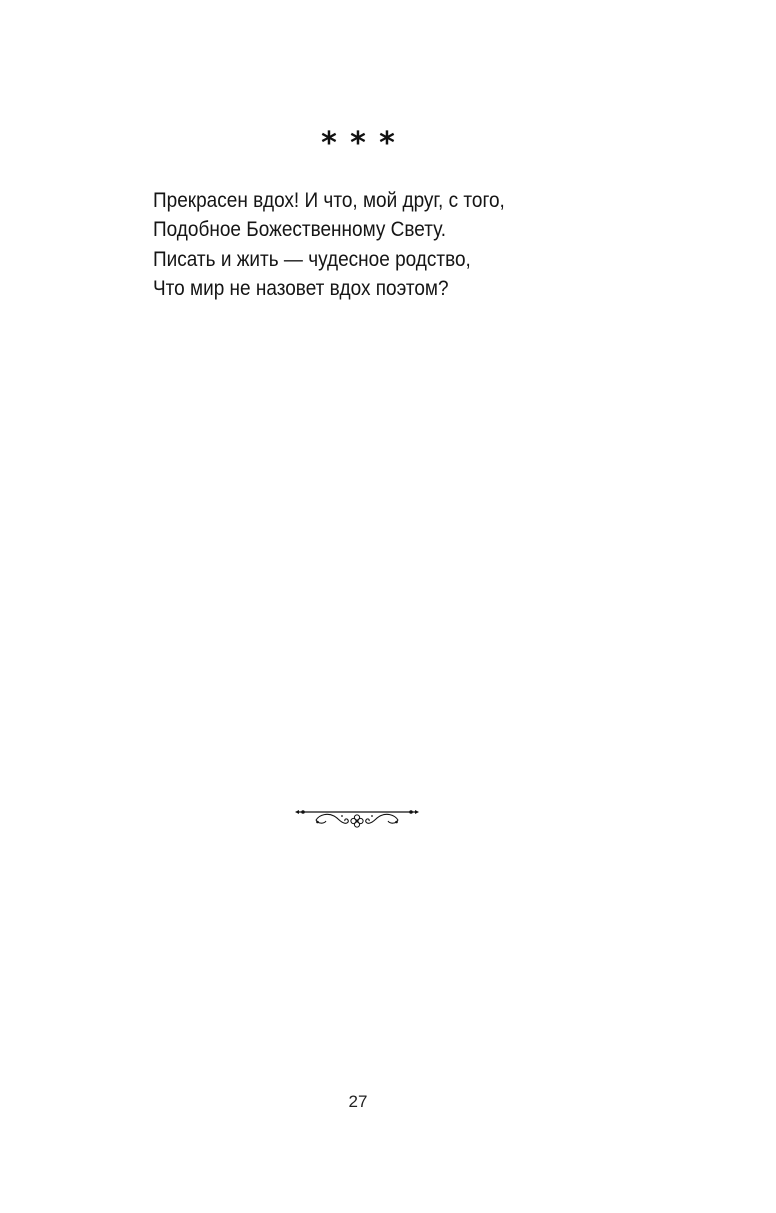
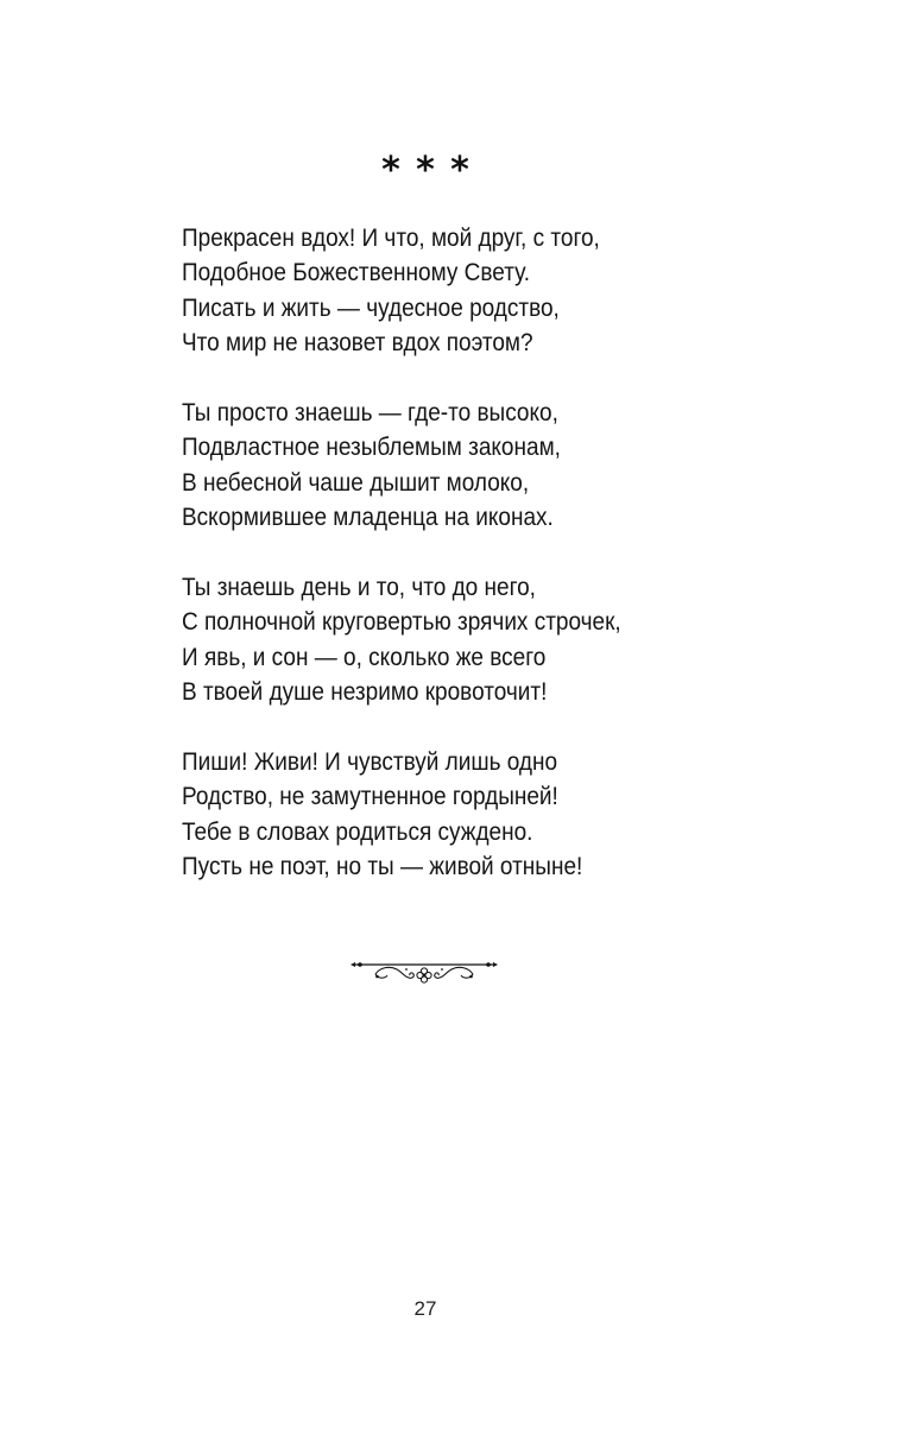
  * * *
  Прекрасен вдох! И что, мой друг, с того,
  Подобное Божественному Свету.
  Писать и жить — чудесное родство,
  Что мир не назовет вдох поэтом?
+ Ты просто знаешь — где-то высоко,
+ Подвластное незыблемым законам,
+ В небесной чаше дышит молоко,
+ Вскормившее младенца на иконах.
+ Ты знаешь день и то, что до него,
+ С полночной круговертью зрячих строчек,
+ И явь, и сон — о, сколько же всего
+ В твоей душе незримо кровоточит!
+ Пиши! Живи! И чувствуй лишь одно
+ Родство, не замутненное гордыней!
+ Тебе в словах родиться суждено.
+ Пусть не поэт, но ты — живой отныне!
  27
